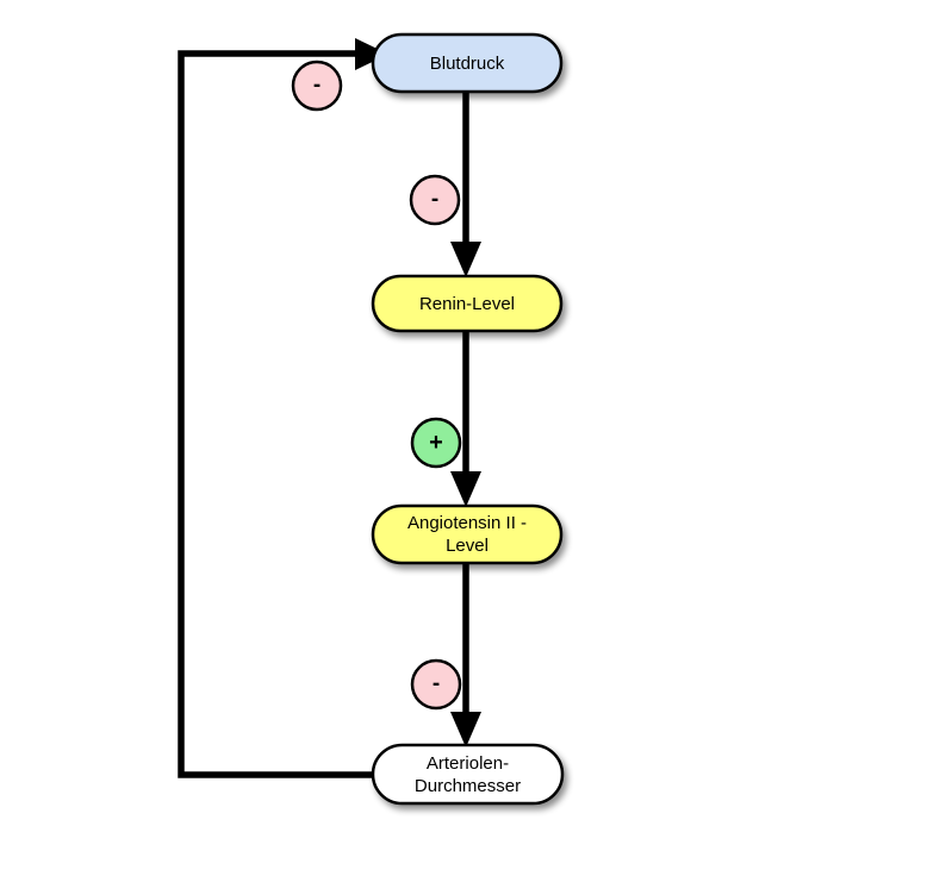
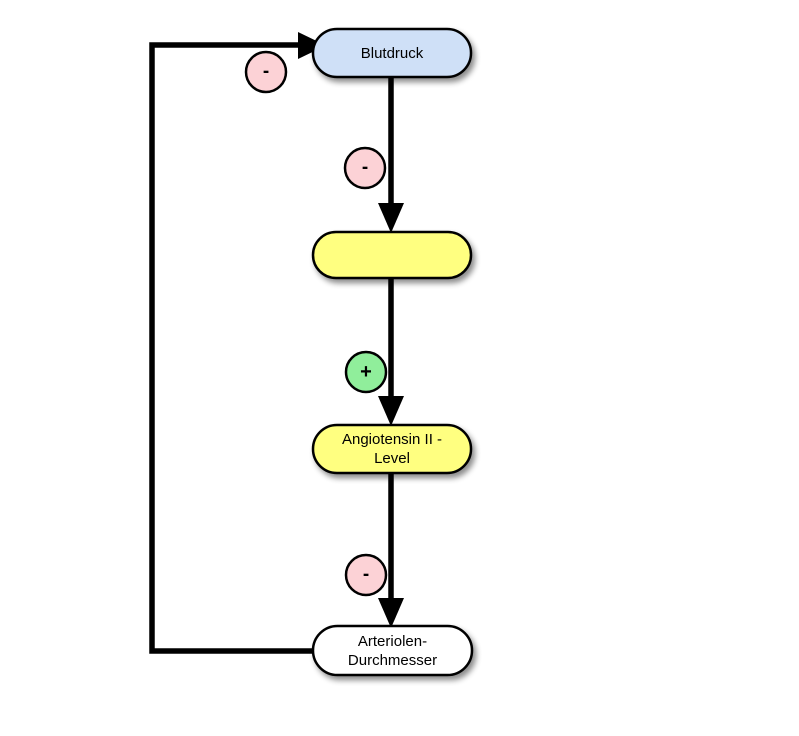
  Blutdruck
- Renin-Level
  Angiotensin II -
  Level
  Arteriolen-
  Durchmesser
  -
  -
  +
  -
